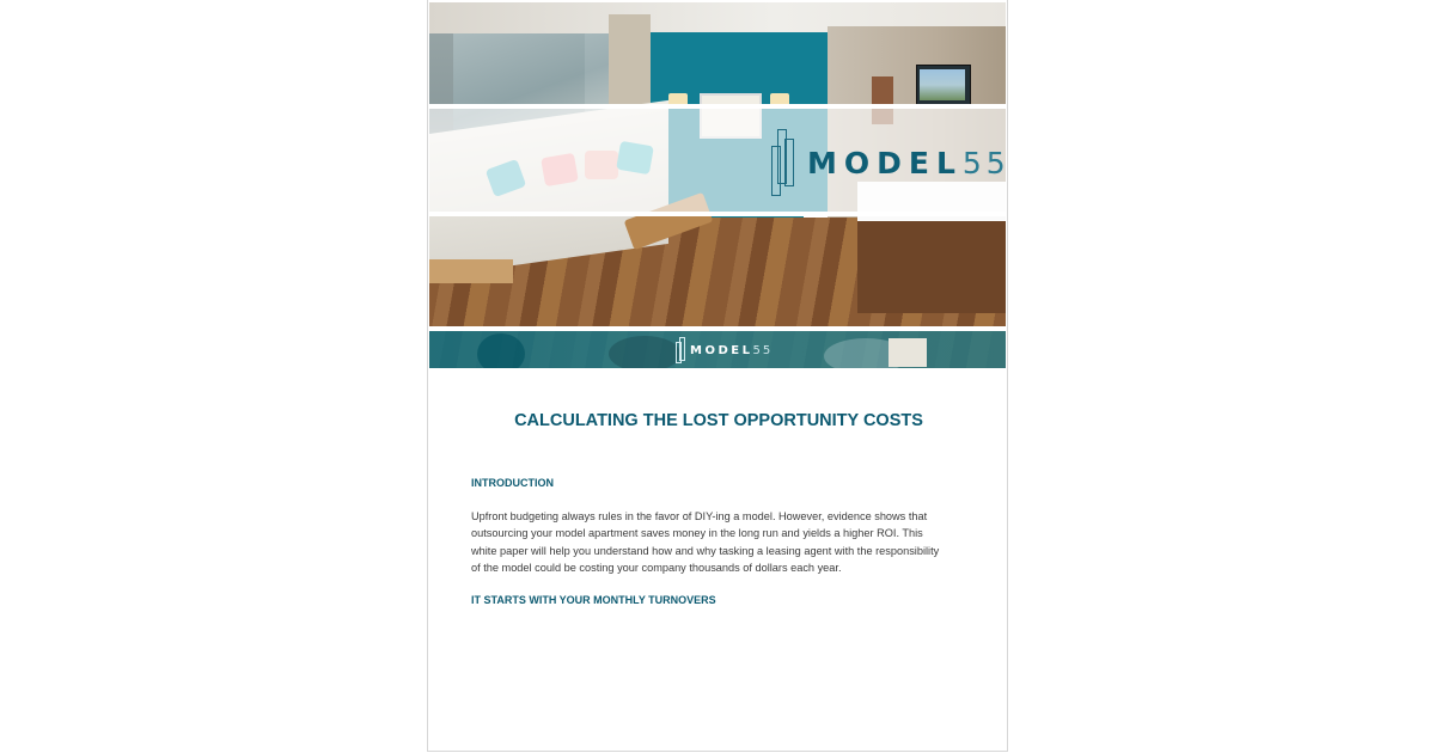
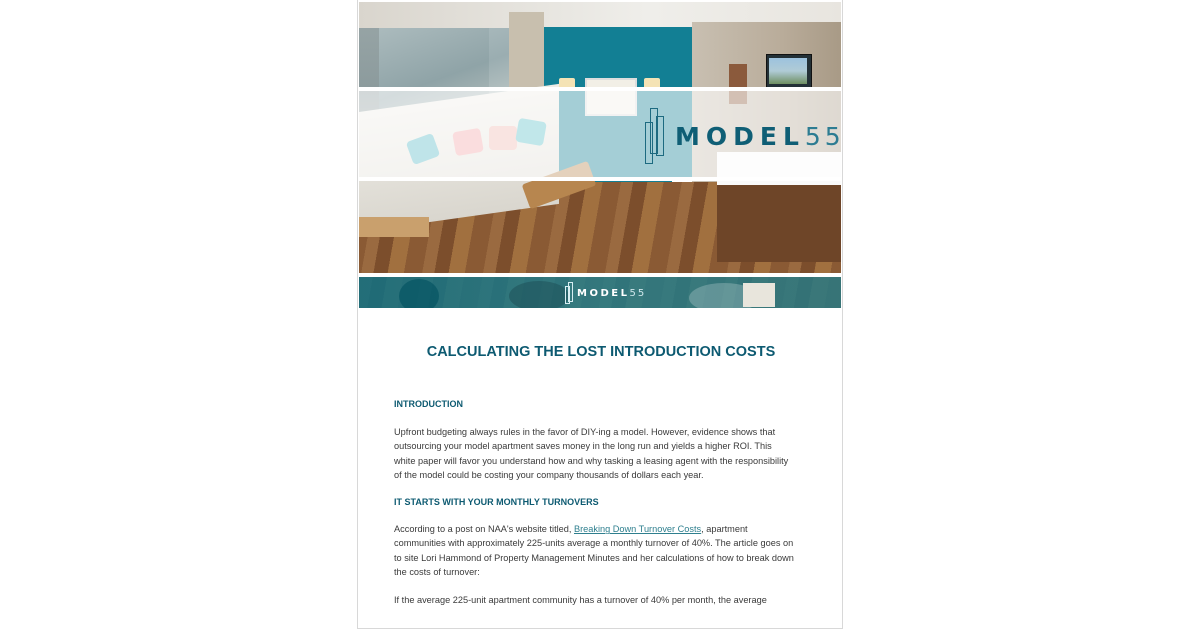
  MODEL55
  MODEL55
- CALCULATING THE LOST OPPORTUNITY COSTS
+ CALCULATING THE LOST INTRODUCTION COSTS
  INTRODUCTION
- Upfront budgeting always rules in the favor of DIY-ing a model. However, evidence shows that outsourcing your model apartment saves money in the long run and yields a higher ROI. This white paper will help you understand how and why tasking a leasing agent with the responsibility of the model could be costing your company thousands of dollars each year.
+ Upfront budgeting always rules in the favor of DIY-ing a model. However, evidence shows that outsourcing your model apartment saves money in the long run and yields a higher ROI. This white paper will favor you understand how and why tasking a leasing agent with the responsibility of the model could be costing your company thousands of dollars each year.
  IT STARTS WITH YOUR MONTHLY TURNOVERS
+ According to a post on NAA's website titled, Breaking Down Turnover Costs, apartment communities with approximately 225-units average a monthly turnover of 40%. The article goes on to site Lori Hammond of Property Management Minutes and her calculations of how to break down the costs of turnover:
+ If the average 225-unit apartment community has a turnover of 40% per month, the average
